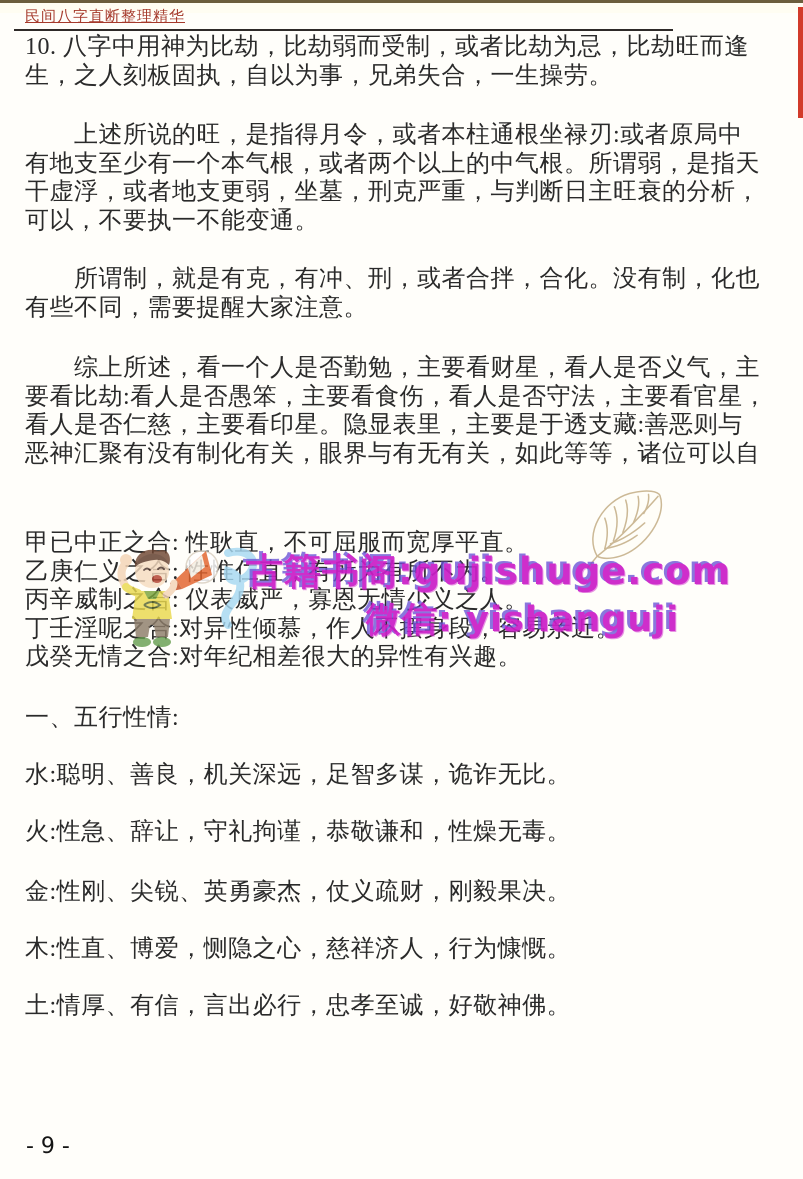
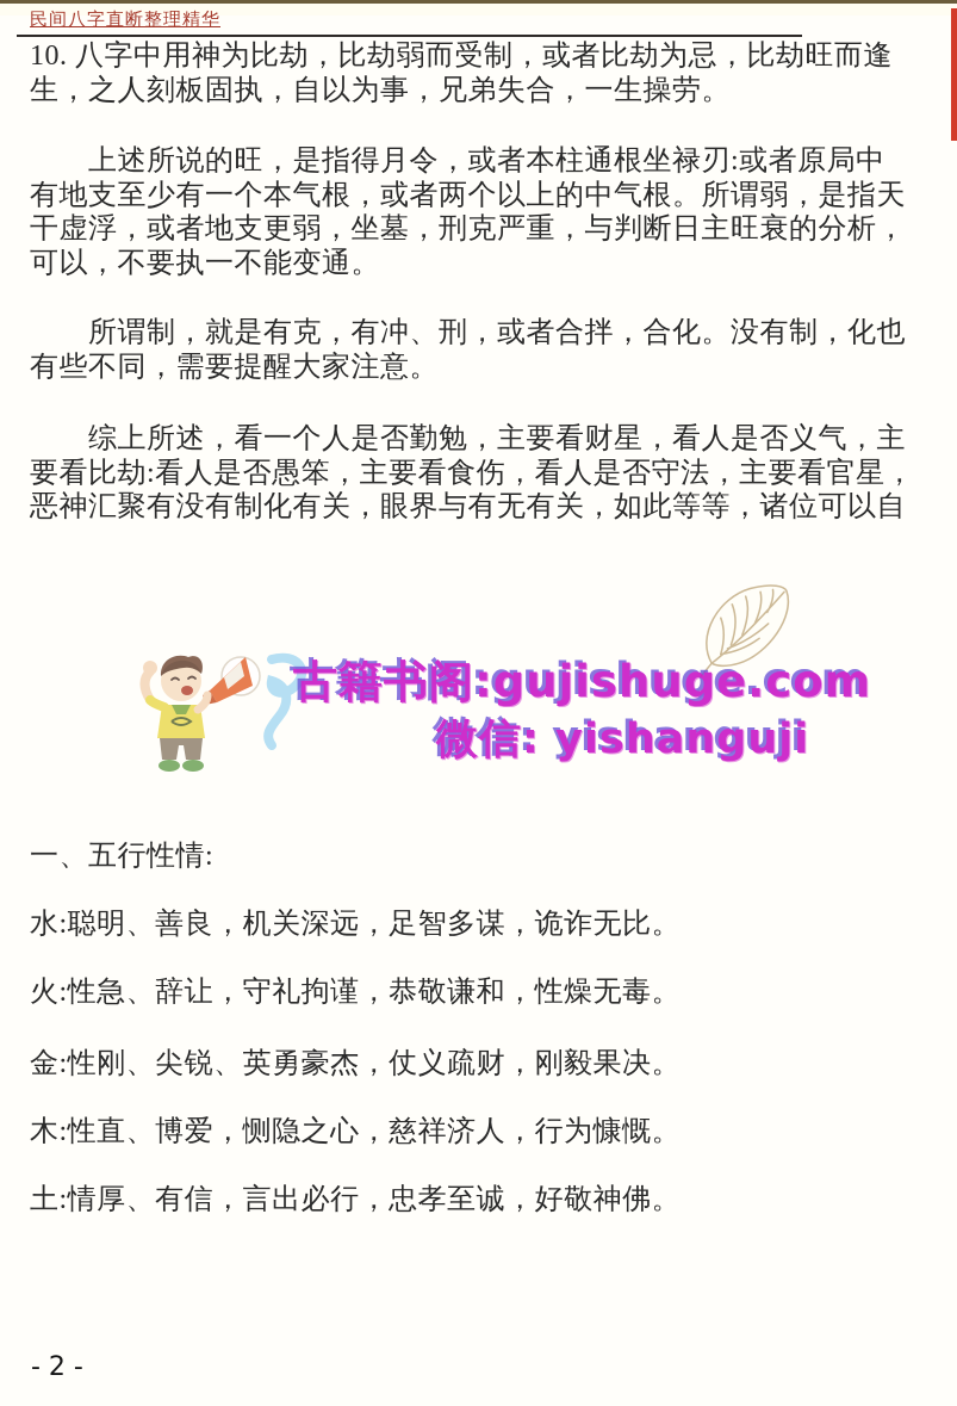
  民间八字直断整理精华
  10. 八字中用神为比劫，比劫弱而受制，或者比劫为忌，比劫旺而逢
  生，之人刻板固执，自以为事，兄弟失合，一生操劳。
  上述所说的旺，是指得月令，或者本柱通根坐禄刃:或者原局中
  有地支至少有一个本气根，或者两个以上的中气根。所谓弱，是指天
  干虚浮，或者地支更弱，坐墓，刑克严重，与判断日主旺衰的分析，
  可以，不要执一不能变通。
  所谓制，就是有克，有冲、刑，或者合拌，合化。没有制，化也
  有些不同，需要提醒大家注意。
  综上所述，看一个人是否勤勉，主要看财星，看人是否义气，主
  要看比劫:看人是否愚笨，主要看食伤，看人是否守法，主要看官星，
- 看人是否仁慈，主要看印星。隐显表里，主要是于透支藏:善恶则与
  恶神汇聚有没有制化有关，眼界与有无有关，如此等等，诸位可以自
- 甲已中正之合: 性耿直，不可屈服而宽厚平直。
- 乙庚仁义之合: 性惟仁直，有所为有所不为。
- 丙辛威制之合: 仪表威严，寡恩无情少义之人。
- 丁壬淫呢之合:对异性倾慕，作人不摆身段，容易亲近。
- 戊癸无情之合:对年纪相差很大的异性有兴趣。
  一、五行性情:
  水:聪明、善良，机关深远，足智多谋，诡诈无比。
  火:性急、辞让，守礼拘谨，恭敬谦和，性燥无毒。
  金:性刚、尖锐、英勇豪杰，仗义疏财，刚毅果决。
  木:性直、博爱，恻隐之心，慈祥济人，行为慷慨。
  土:情厚、有信，言出必行，忠孝至诚，好敬神佛。
  古籍书阁:gujishuge.com
  微信: yishanguji
- - 9 -
+ - 2 -
